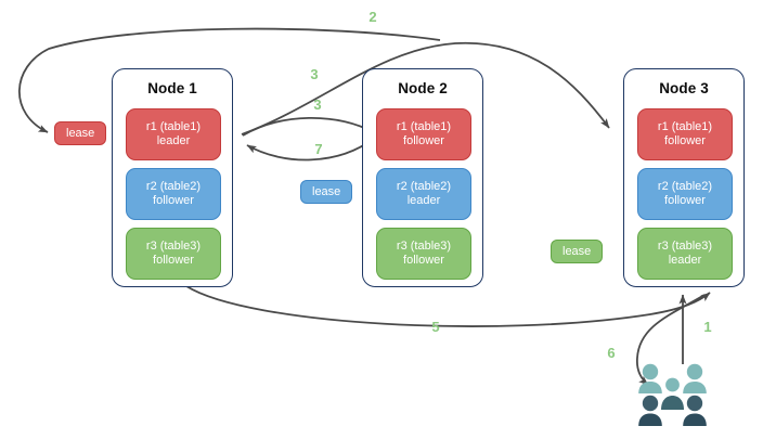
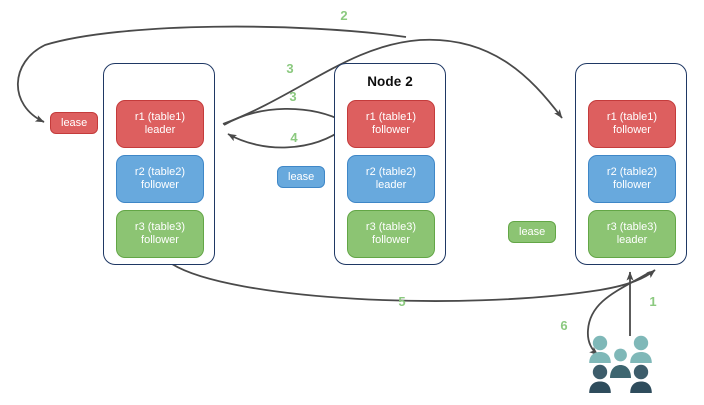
- Node 1
  r1 (table1)
  leader
  r2 (table2)
  follower
  r3 (table3)
  follower
  Node 2
  r1 (table1)
  follower
  r2 (table2)
  leader
  r3 (table3)
  follower
- Node 3
  r1 (table1)
  follower
  r2 (table2)
  follower
  r3 (table3)
  leader
  lease
  lease
  lease
  2
  3
  3
- 7
+ 4
  5
  1
  6
